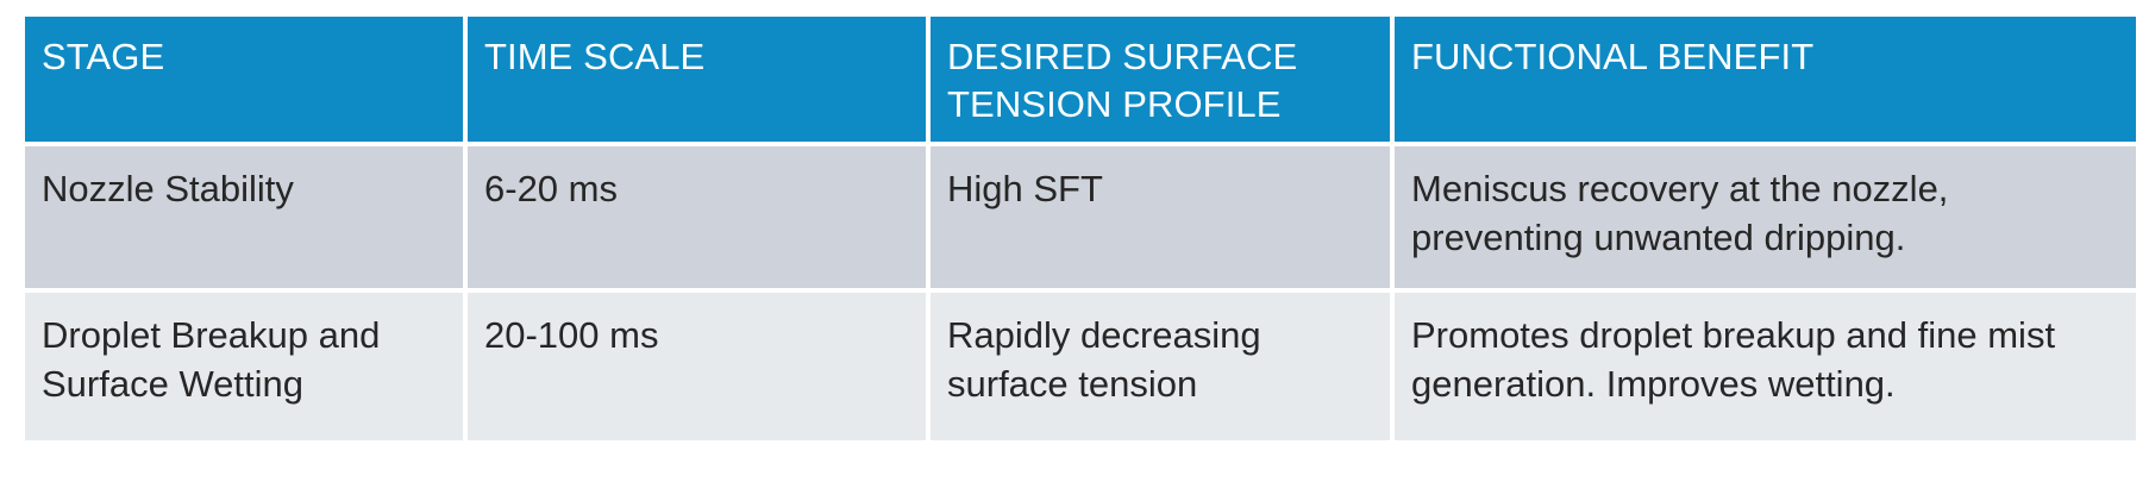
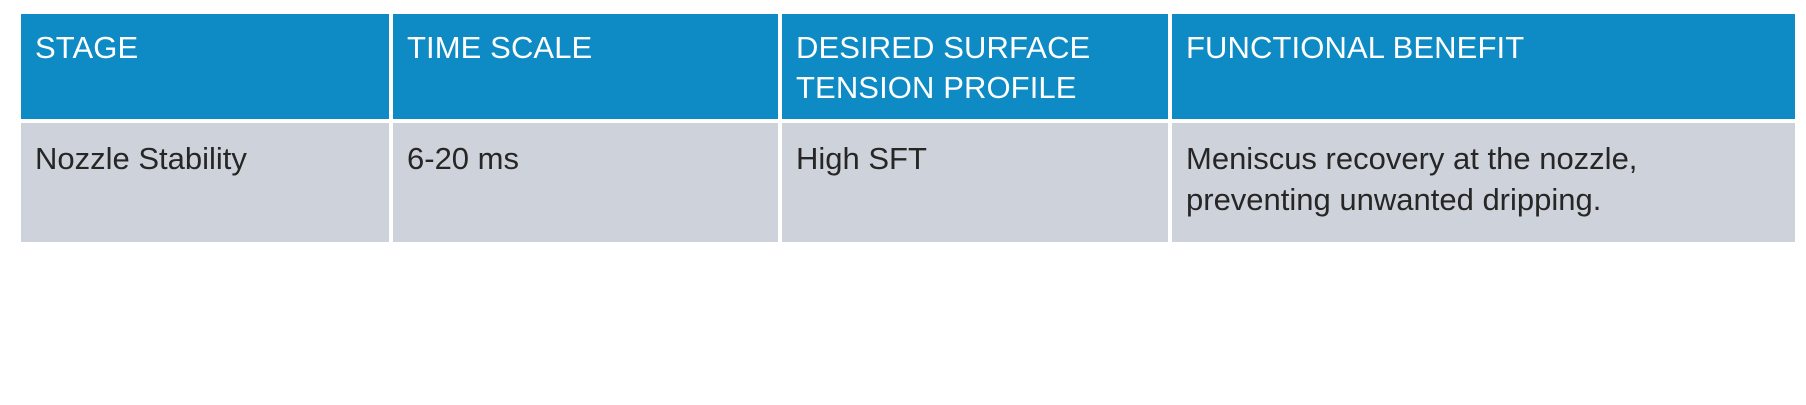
  STAGE	TIME SCALE	DESIRED SURFACE TENSION PROFILE	FUNCTIONAL BENEFIT
  Nozzle Stability	6-20 ms	High SFT	Meniscus recovery at the nozzle, preventing unwanted dripping.
- Droplet Breakup and Surface Wetting	20-100 ms	Rapidly decreasing surface tension	Promotes droplet breakup and fine mist generation. Improves wetting.
